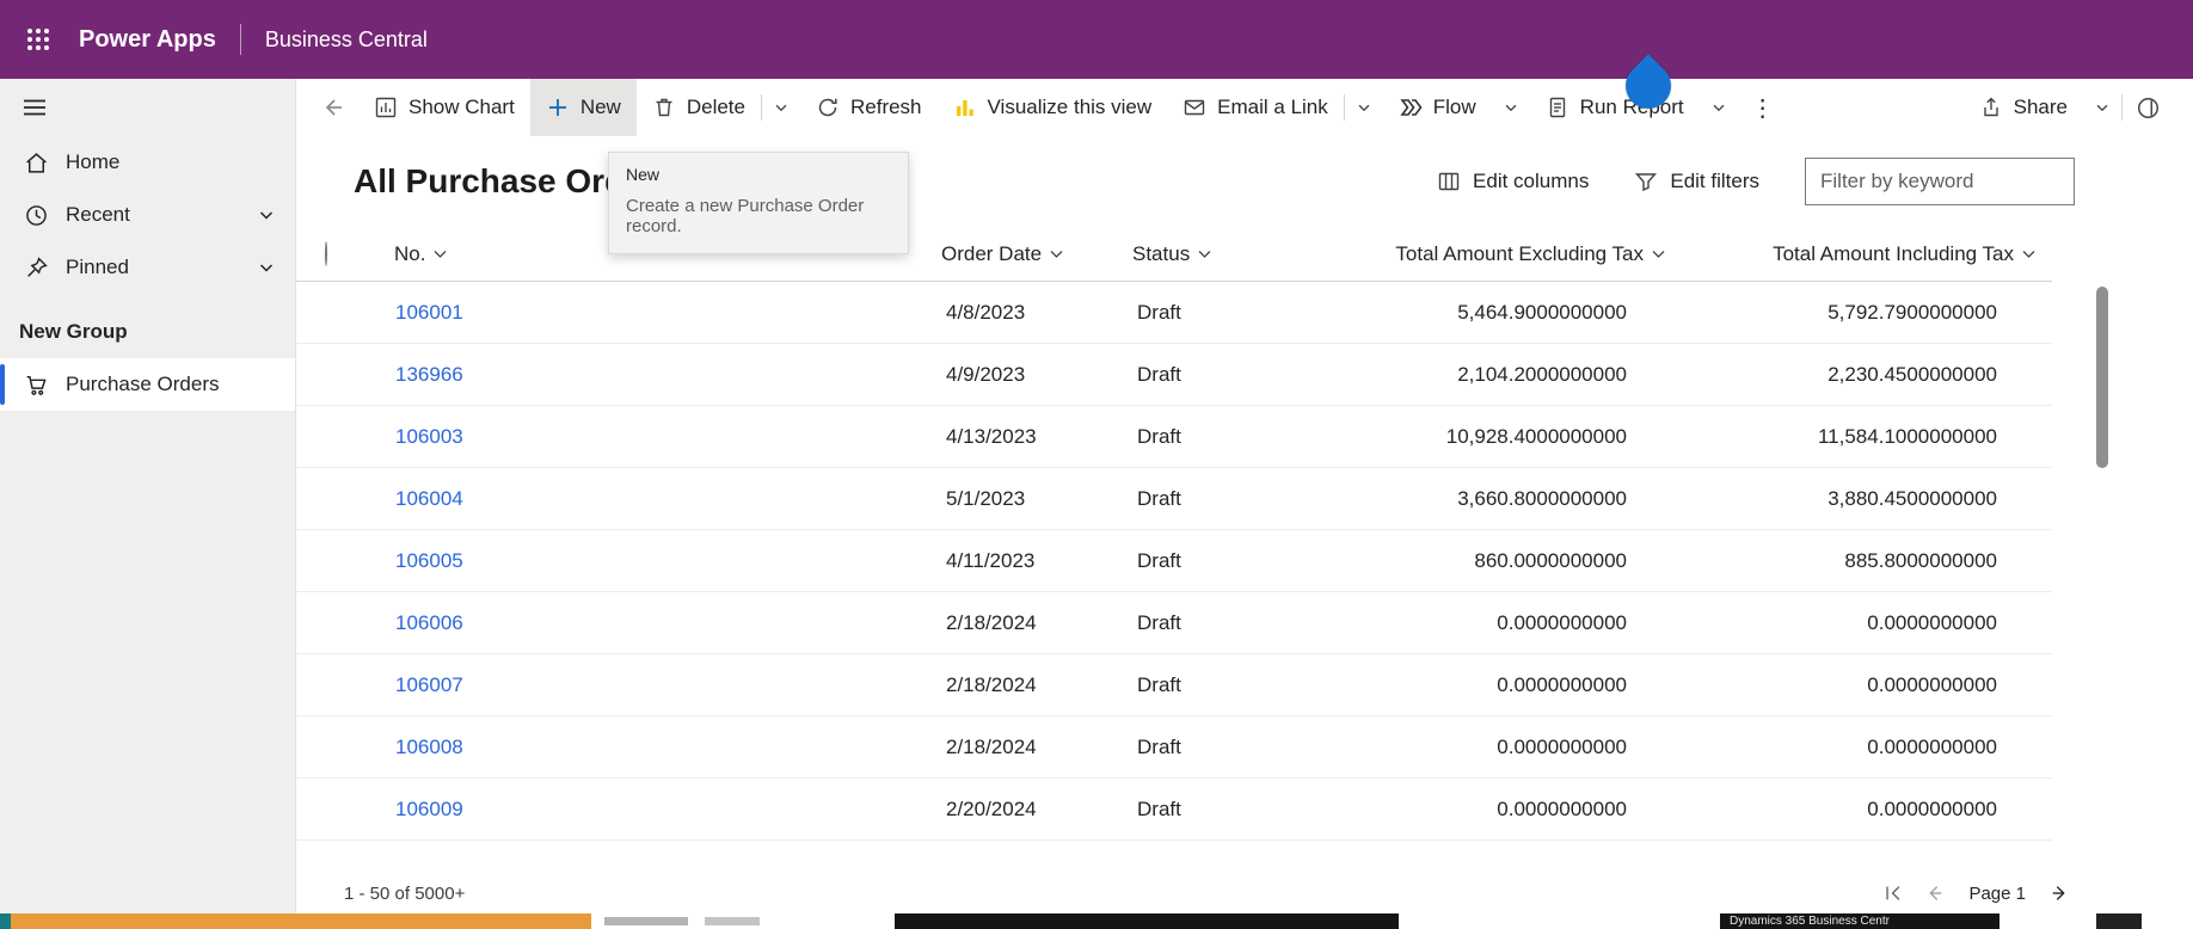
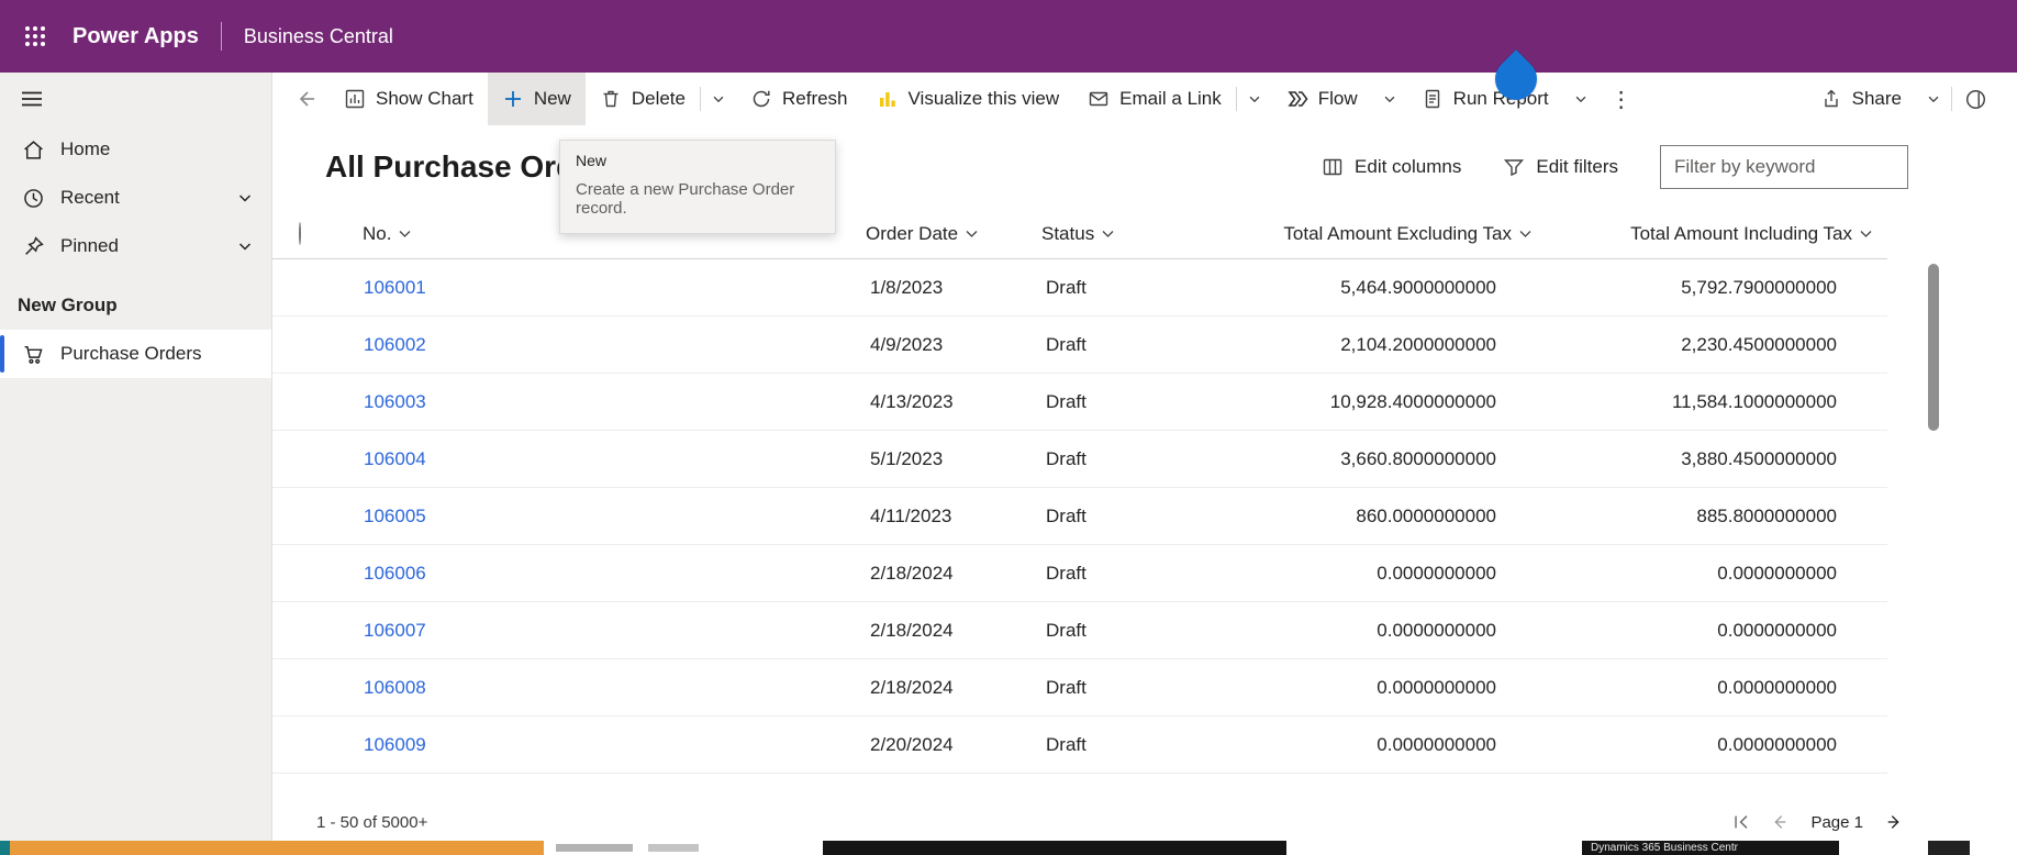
  Power Apps
  Business Central
  Home
  Recent
  Pinned
  New Group
  Purchase Orders
  Show Chart
  New
  Delete
  Refresh
  Visualize this view
  Email a Link
  Flow
  Run Rort
  ⋮
  Share
  All Purchase Or
  Edit columns
  Edit filters
  Filter by keyword
  No.
  Order Date
  Status
  Total Amount Excluding Tax
  Total Amount Including Tax
  106001
- 4/8/2023
+ 1/8/2023
  Draft
  5,464.9000000000
  5,792.7900000000
- 136966
+ 106002
  4/9/2023
  Draft
  2,104.2000000000
  2,230.4500000000
  106003
  4/13/2023
  Draft
  10,928.4000000000
  11,584.1000000000
  106004
  5/1/2023
  Draft
  3,660.8000000000
  3,880.4500000000
  106005
  4/11/2023
  Draft
  860.0000000000
  885.8000000000
  106006
  2/18/2024
  Draft
  0.0000000000
  0.0000000000
  106007
  2/18/2024
  Draft
  0.0000000000
  0.0000000000
  106008
  2/18/2024
  Draft
  0.0000000000
  0.0000000000
  106009
  2/20/2024
  Draft
  0.0000000000
  0.0000000000
  1 - 50 of 5000+
  Page 1
  New
  Create a new Purchase Order record.
  Dynamics 365 Business Centr
